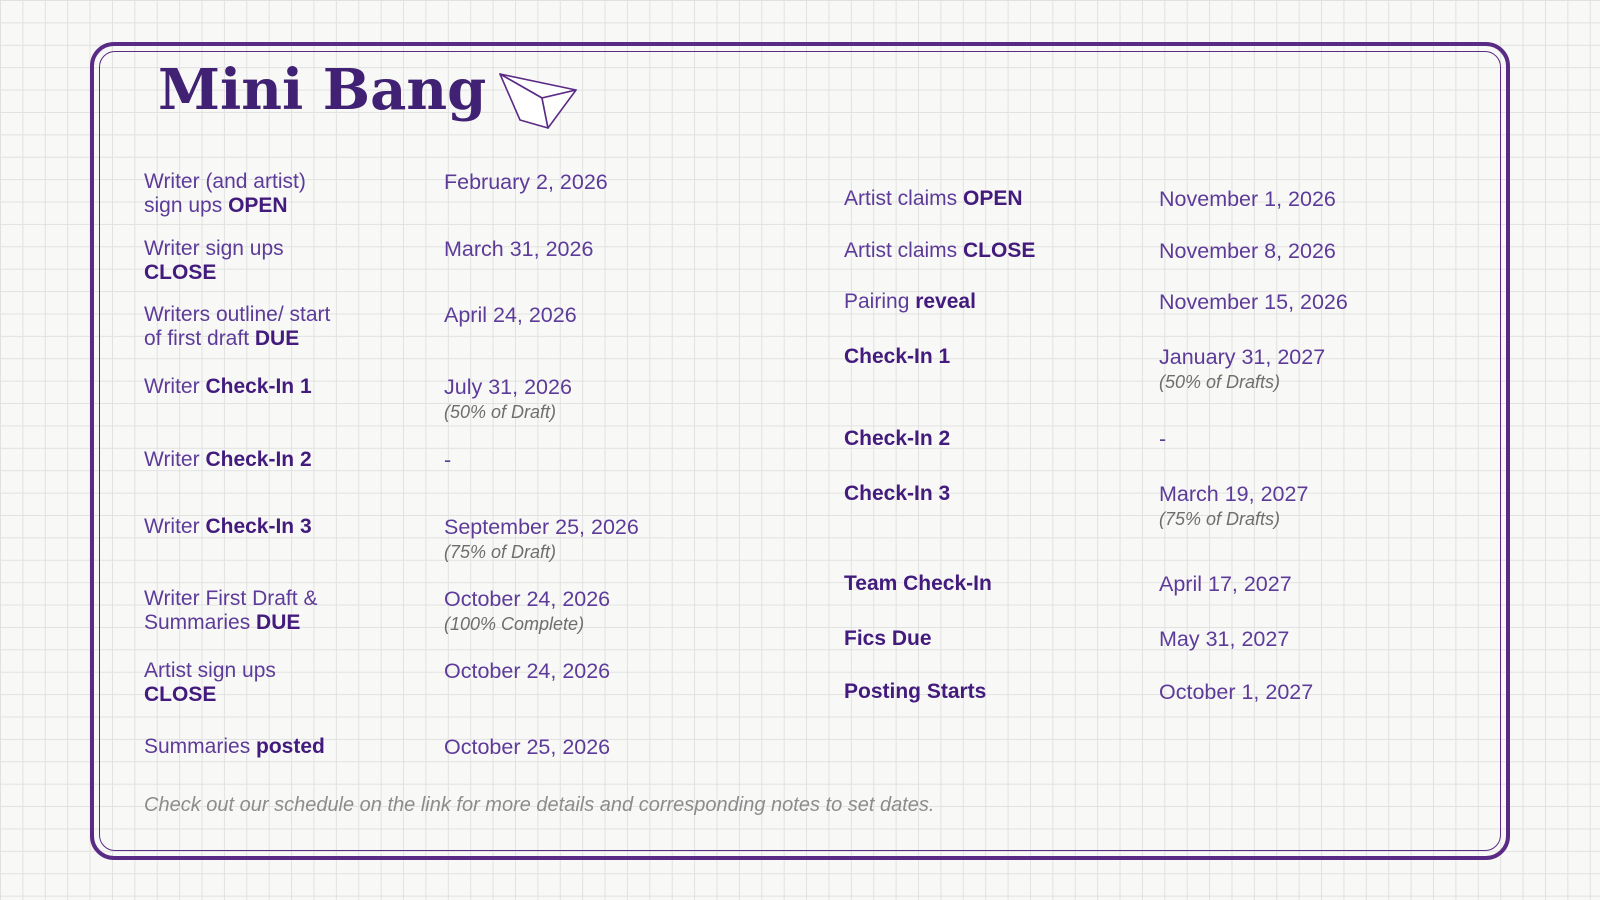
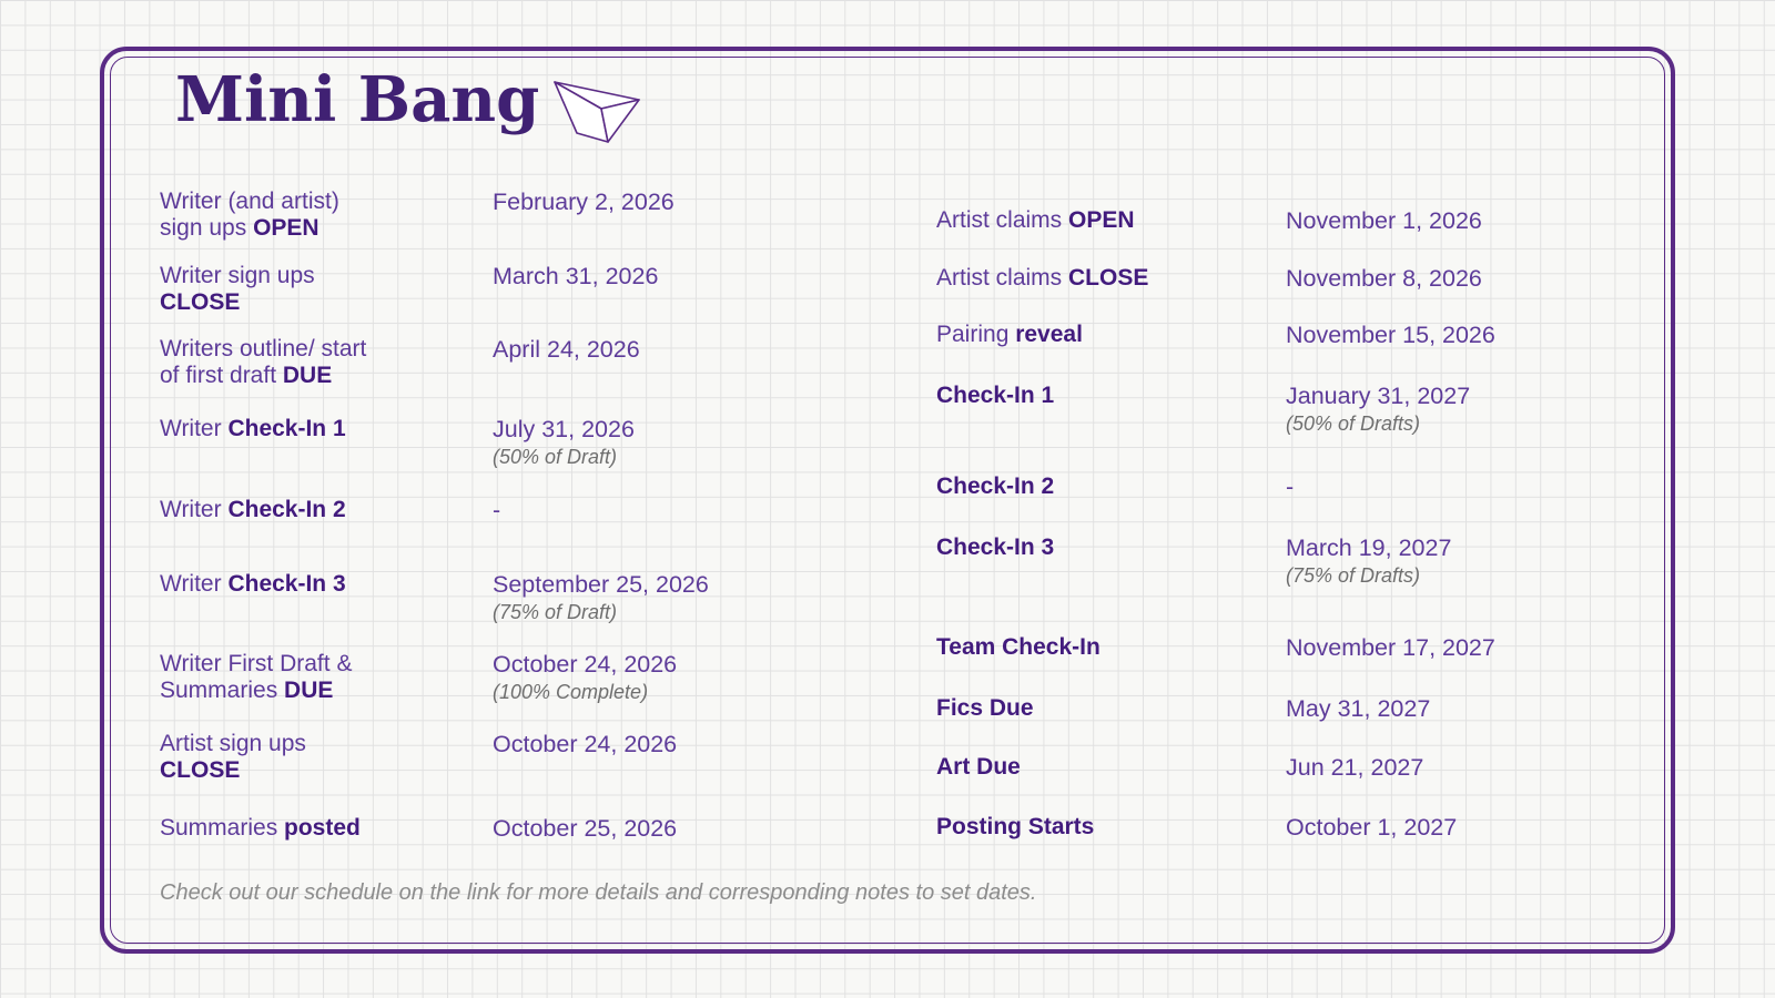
  Mini Bang
  Writer (and artist)
  sign ups OPEN
  February 2, 2026
  Writer sign ups
  CLOSE
  March 31, 2026
  Writers outline/ start
  of first draft DUE
  April 24, 2026
  Writer Check-In 1
  July 31, 2026
  (50% of Draft)
  Writer Check-In 2
  -
  Writer Check-In 3
  September 25, 2026
  (75% of Draft)
  Writer First Draft &
  Summaries DUE
  October 24, 2026
  (100% Complete)
  Artist sign ups
  CLOSE
  October 24, 2026
  Summaries posted
  October 25, 2026
  Artist claims OPEN
  November 1, 2026
  Artist claims CLOSE
  November 8, 2026
  Pairing reveal
  November 15, 2026
  Check-In 1
  January 31, 2027
  (50% of Drafts)
  Check-In 2
  -
  Check-In 3
  March 19, 2027
  (75% of Drafts)
  Team Check-In
- April 17, 2027
+ November 17, 2027
  Fics Due
  May 31, 2027
+ Art Due
+ Jun 21, 2027
  Posting Starts
  October 1, 2027
  Check out our schedule on the link for more details and corresponding notes to set dates.
